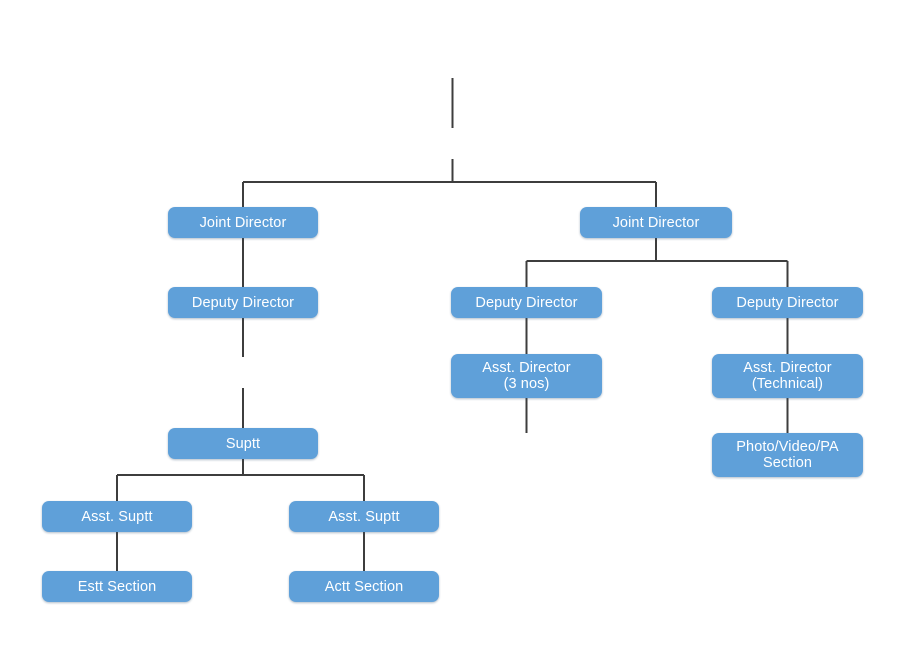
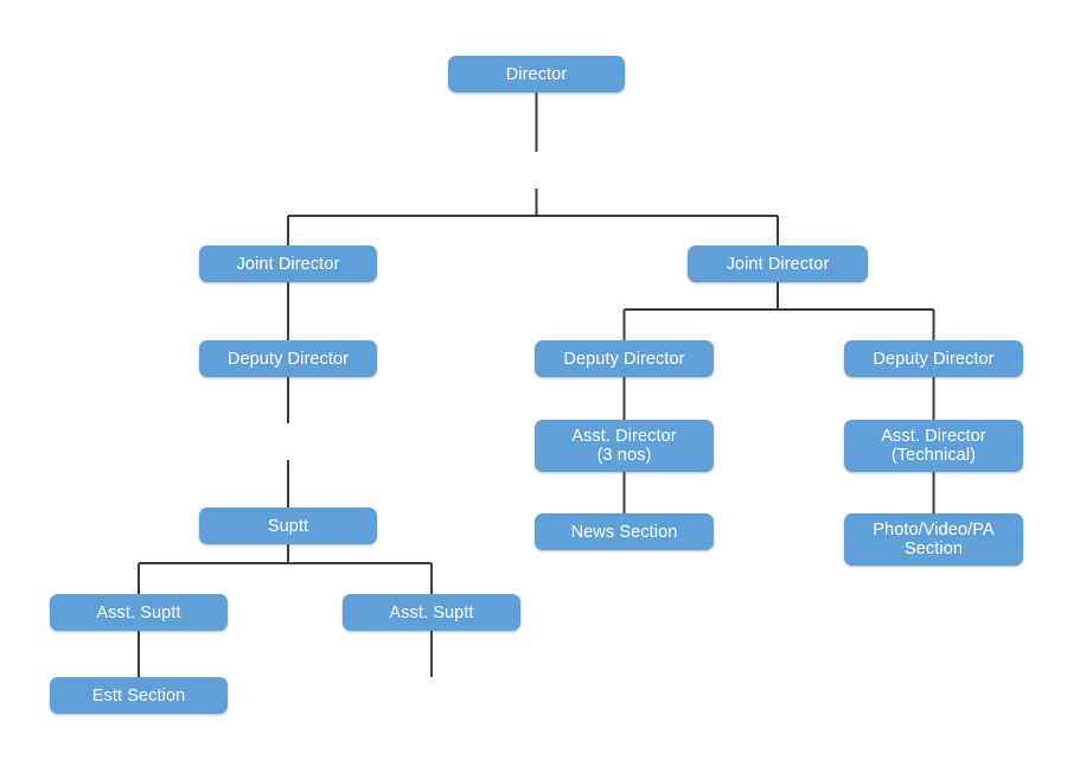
+ Director
  Joint Director
  Joint Director
  Deputy Director
  Deputy Director
  Deputy Director
  Asst. Director
  (3 nos)
  Asst. Director
  (Technical)
  Suptt
+ News Section
  Photo/Video/PA
  Section
  Asst. Suptt
  Asst. Suptt
  Estt Section
- Actt Section
